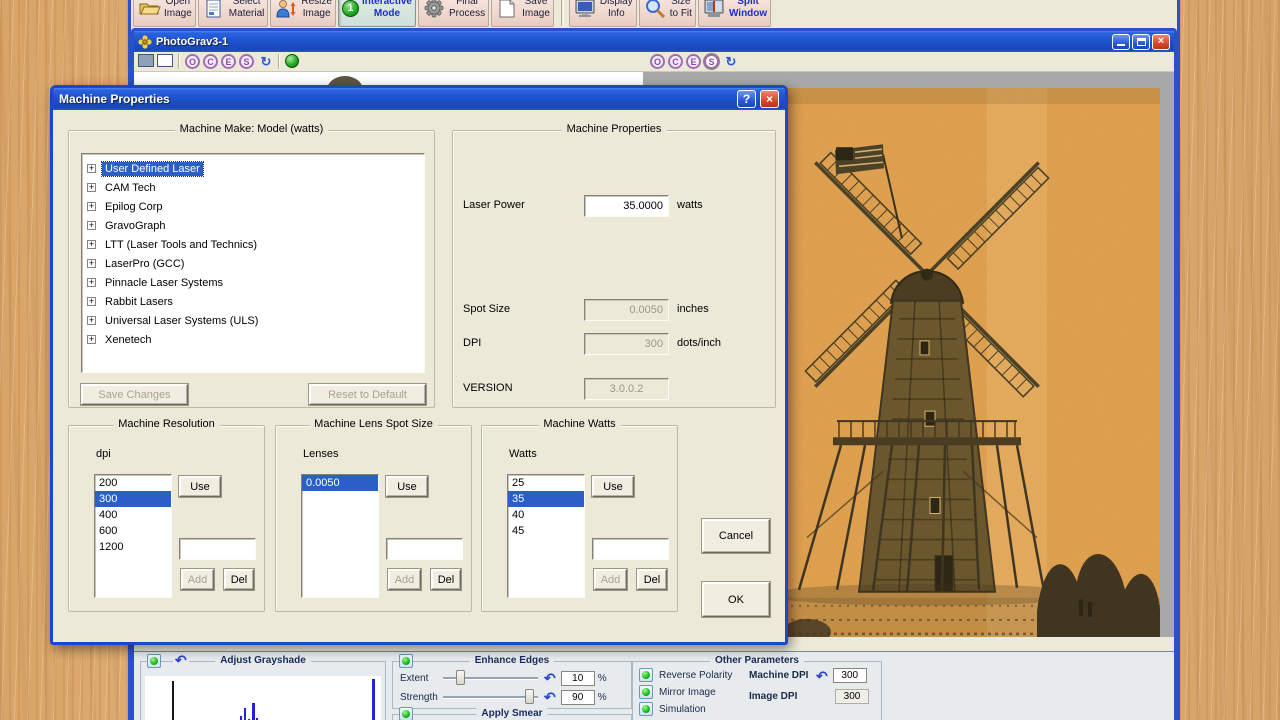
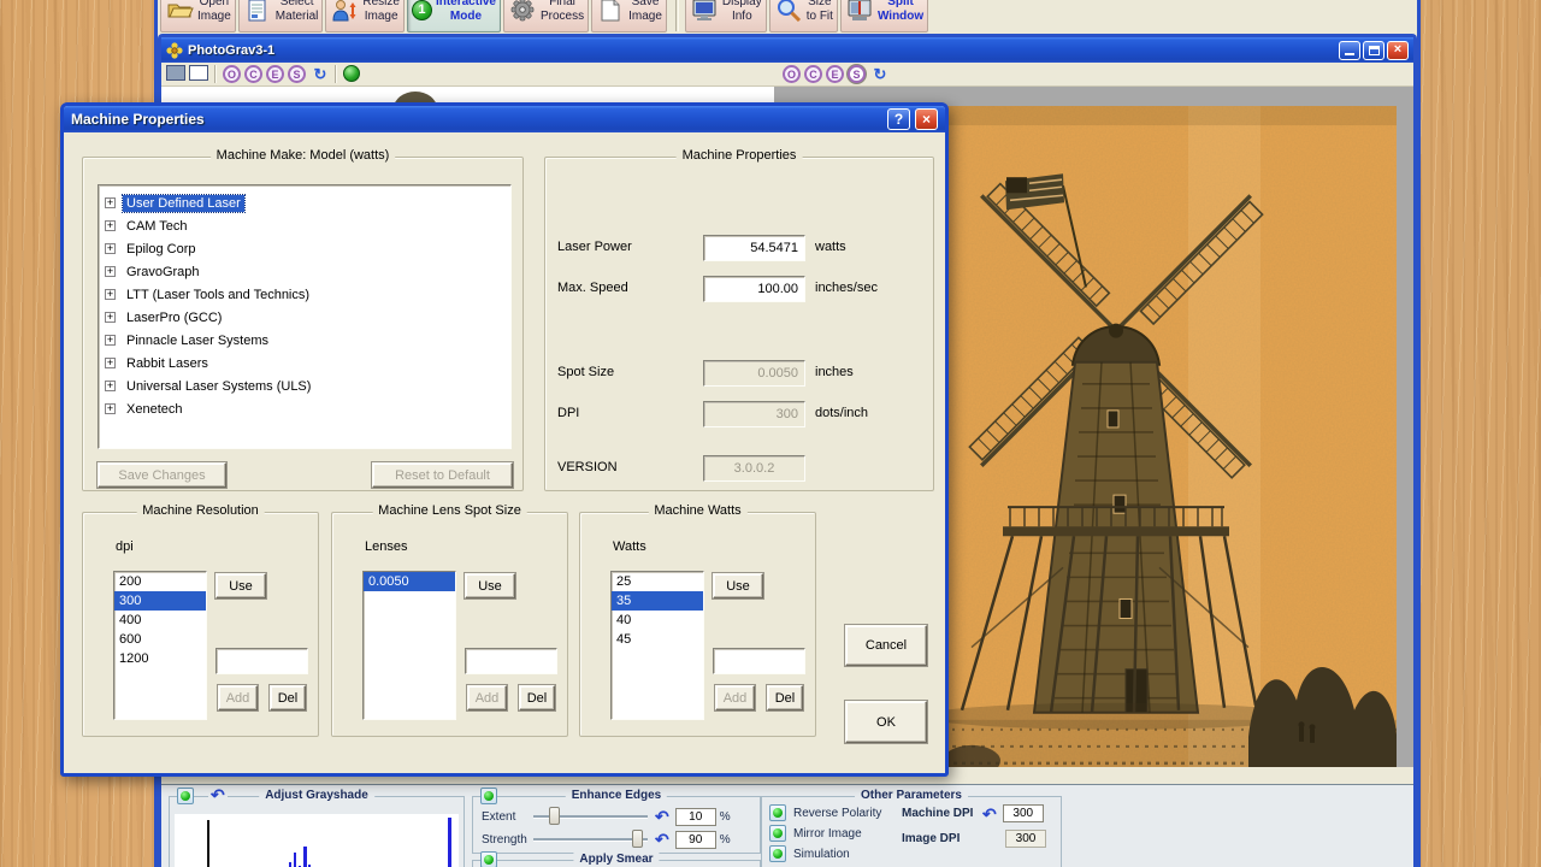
  Open
  Image
  Select
  Material
  Resize
  Image
  1
  Interactive
  Mode
  Final
  Process
  Save
  Image
  Display
  Info
  Size
  to Fit
  Split
  Window
  PhotoGrav3-1
  ×
  O
  C
  E
  S
  ↻
  O
  C
  E
  S
  ↻
  ↶
  Adjust Grayshade
  Enhance Edges
  Extent
  ↶
  10
  %
  Strength
  ↶
  90
  %
  Apply Smear
  Other Parameters
  Reverse Polarity
  Mirror Image
  Simulation
  Machine DPI
  ↶
  300
  Image DPI
  300
  Machine Properties
  ?
  ×
  Machine Make: Model (watts)
  +
  User Defined Laser
  +
  CAM Tech
  +
  Epilog Corp
  +
  GravoGraph
  +
  LTT (Laser Tools and Technics)
  +
  LaserPro (GCC)
  +
  Pinnacle Laser Systems
  +
  Rabbit Lasers
  +
  Universal Laser Systems (ULS)
  +
  Xenetech
  Save Changes
  Reset to Default
  Machine Properties
  Laser Power
- 35.0000
+ 54.5471
  watts
+ Max. Speed
+ 100.00
+ inches/sec
  Spot Size
  0.0050
  inches
  DPI
  300
  dots/inch
  VERSION
  3.0.0.2
  Machine Resolution
  dpi
  200
  300
  400
  600
  1200
  Use
  Add
  Del
  Machine Lens Spot Size
  Lenses
  0.0050
  Use
  Add
  Del
  Machine Watts
  Watts
  25
  35
  40
  45
  Use
  Add
  Del
  Cancel
  OK
